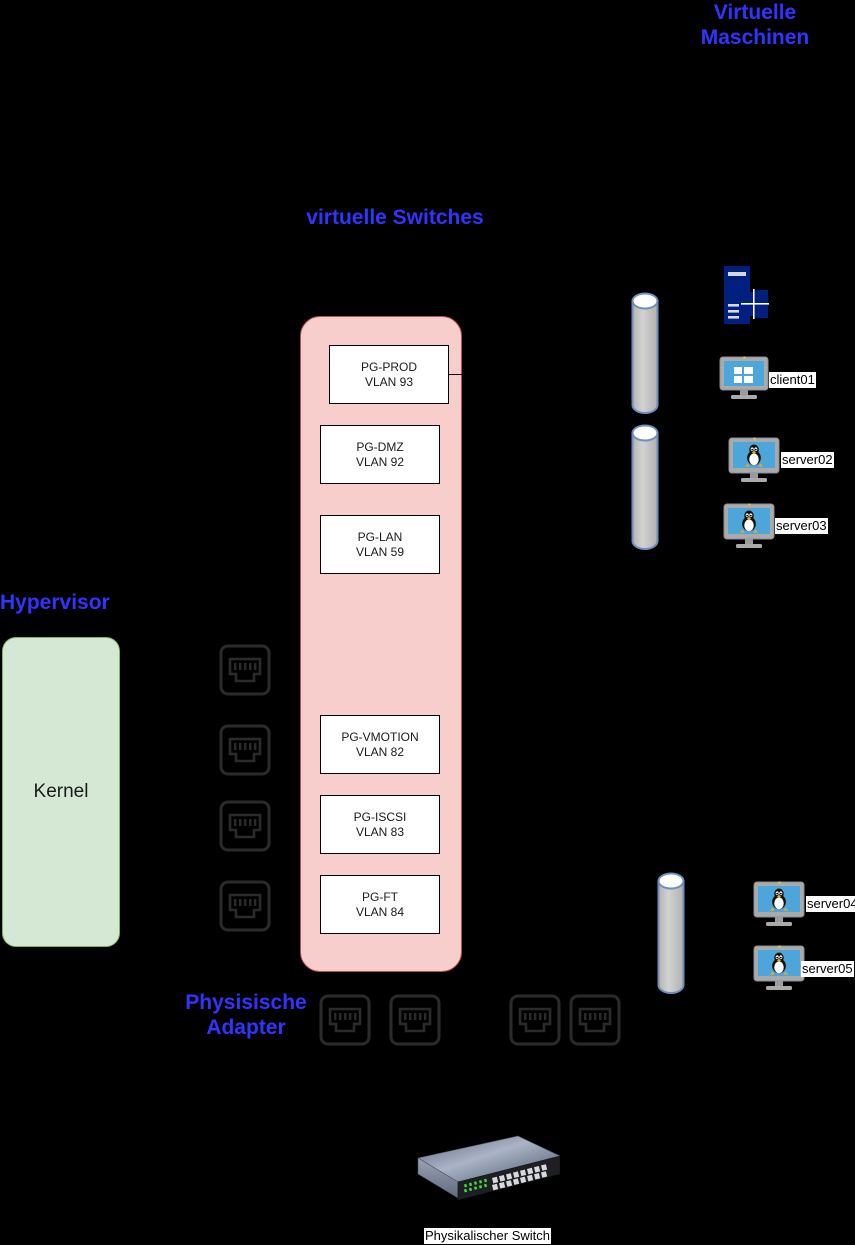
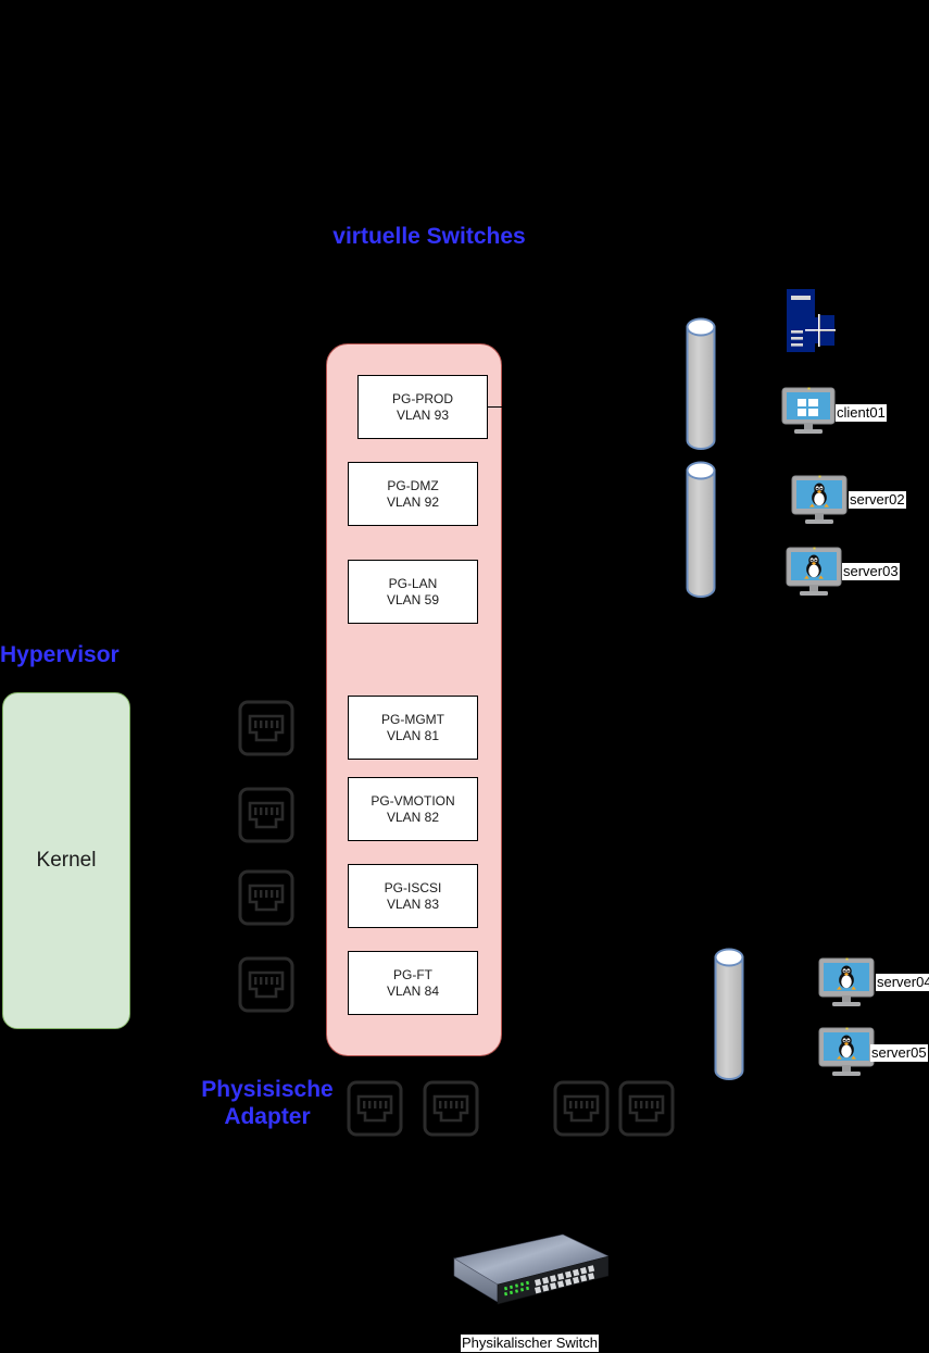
- Virtuelle
- Maschinen
  virtuelle Switches
  Hypervisor
  Physisische
  Adapter
  Kernel
  PG-PROD
  VLAN 93
  PG-DMZ
  VLAN 92
  PG-LAN
  VLAN 59
+ PG-MGMT
+ VLAN 81
  PG-VMOTION
  VLAN 82
  PG-ISCSI
  VLAN 83
  PG-FT
  VLAN 84
  client01
  server02
  server03
  server04
  server05
  Physikalischer Switch
